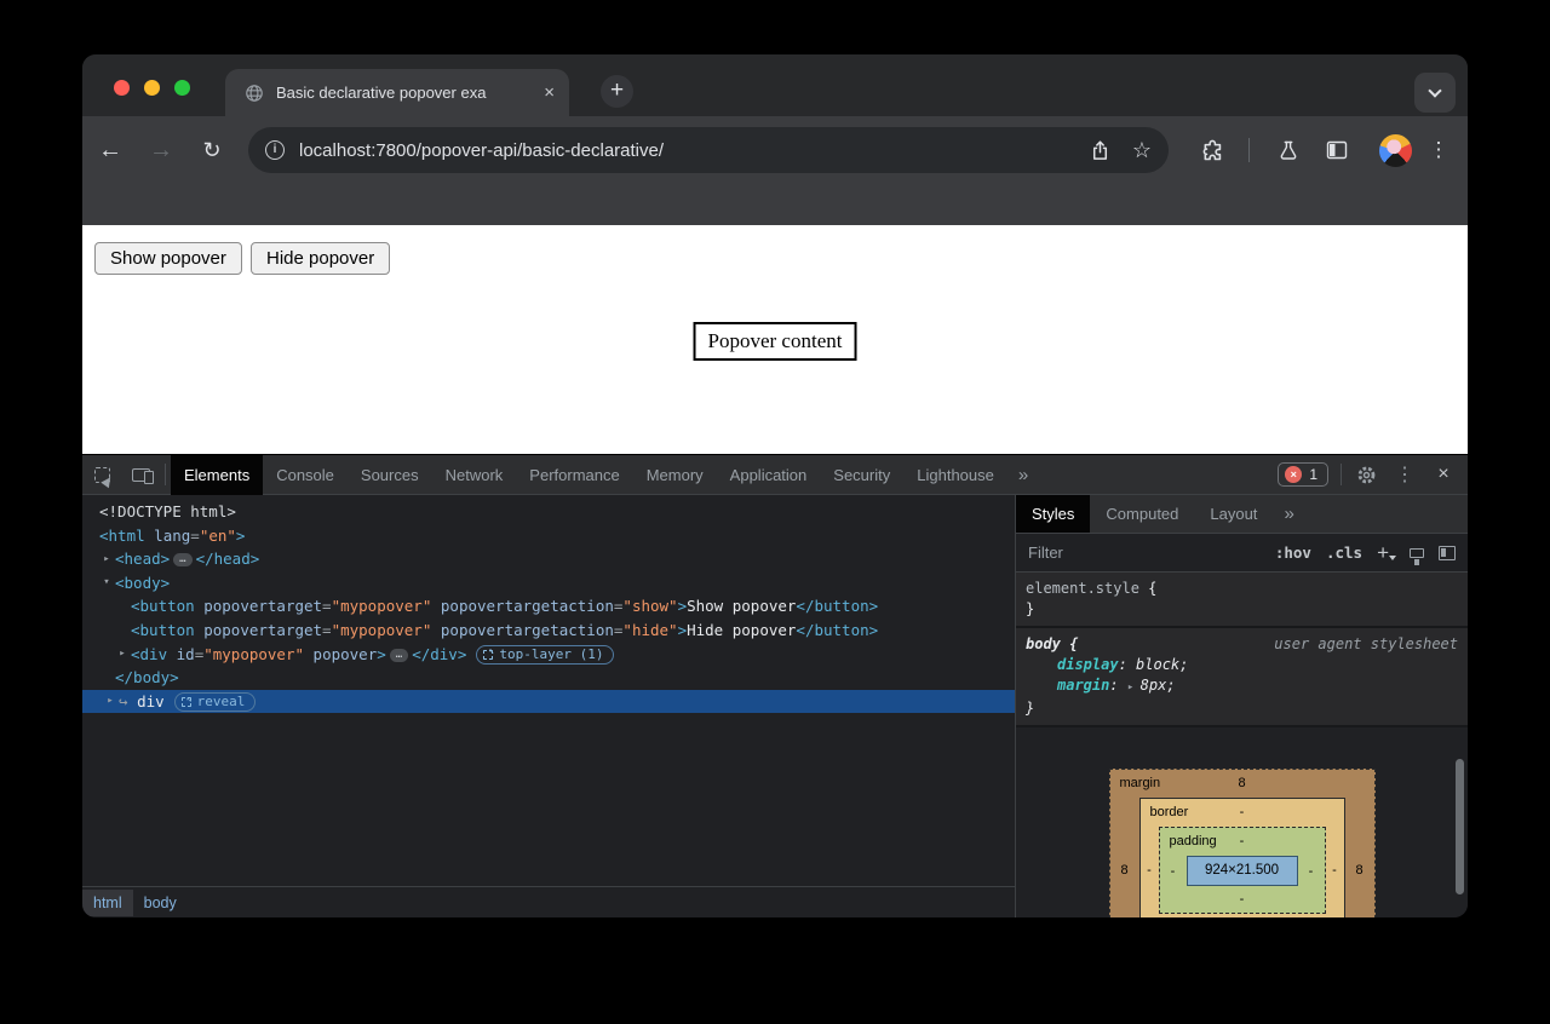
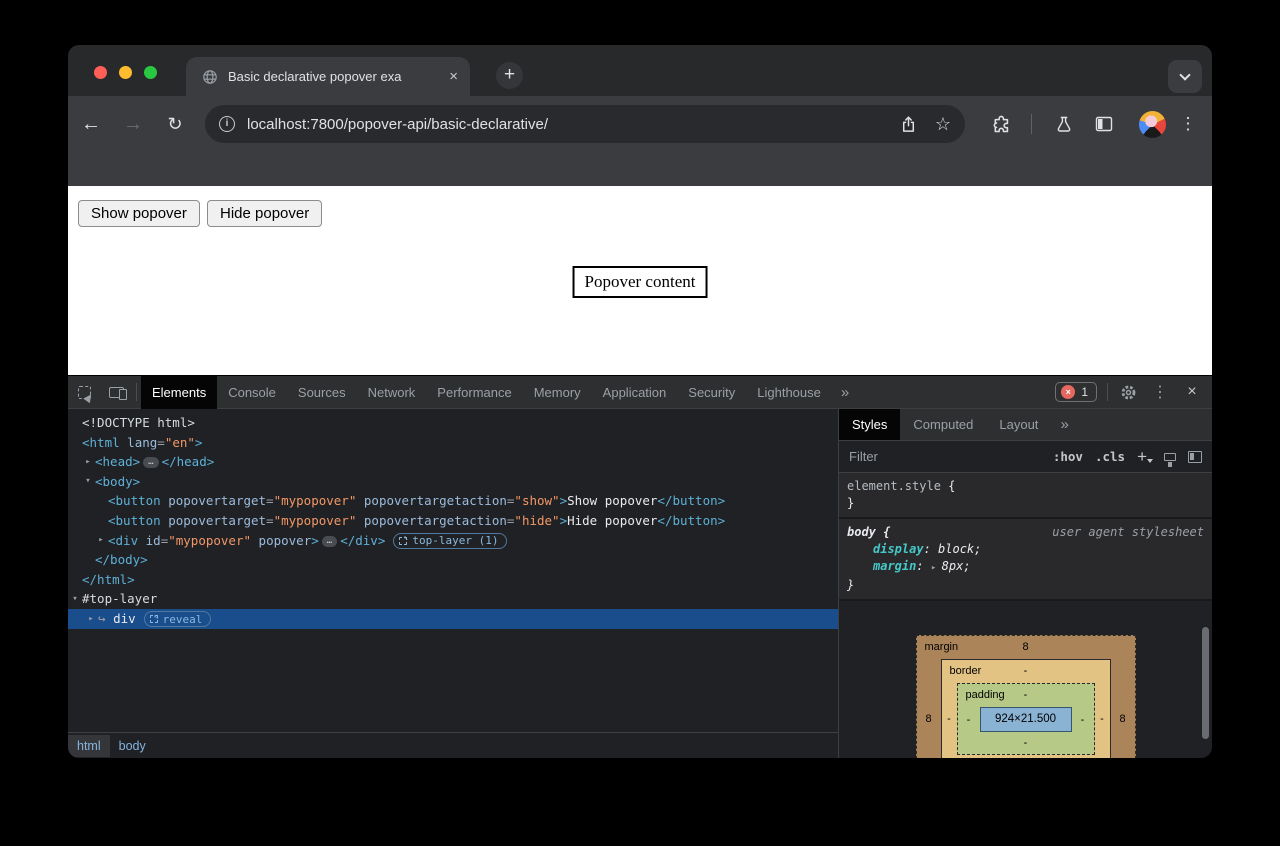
  Basic declarative popover exa
  ×
  +
  ←
  →
  ↻
  i
  localhost:7800/popover-api/basic-declarative/
  ☆
  ⋮
  Show popover
  Hide popover
  Popover content
  Elements
  Console
  Sources
  Network
  Performance
  Memory
  Application
  Security
  Lighthouse
  »
  ×
  1
  ⋮
  ×
  <!DOCTYPE html>
  <html lang="en">
  ▸ <head> … </head>
  ▾ <body>
  <button popovertarget="mypopover" popovertargetaction="show">Show popover</button>
  <button popovertarget="mypopover" popovertargetaction="hide">Hide popover</button>
  ▸ <div id="mypopover" popover> … </div>
  top-layer (1)
  </body>
+ </html>
+ ▾ #top-layer
  ▸ ↪ div
  reveal
  html
  body
  Styles
  Computed
  Layout
  »
  Filter
  :hov
  .cls
  +
  element.style {
  }
  user agent stylesheet
  body {
  display: block;
  margin: ▸ 8px;
  }
  margin
  8
  8
  border
  -
  -
  padding
  -
  -
  924×21.500
  -
  -
  -
  8
